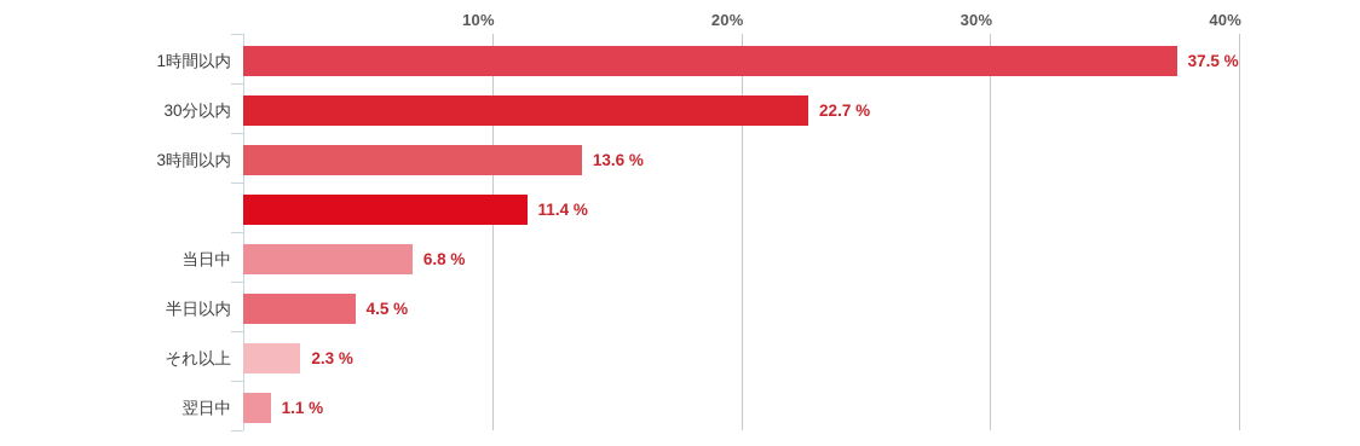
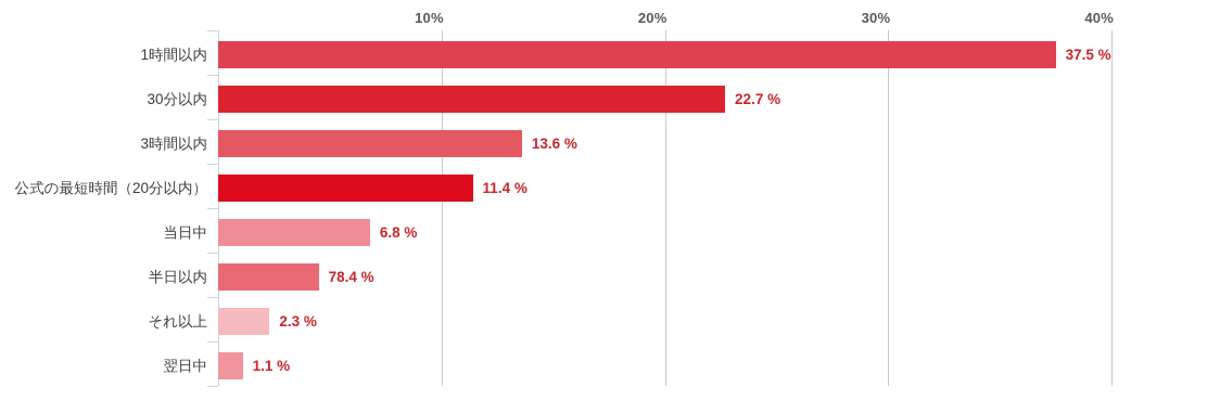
  10%
  20%
  30%
  40%
  1時間以内
  37.5 %
  30分以内
  22.7 %
  3時間以内
  13.6 %
+ 公式の最短時間（20分以内）
  11.4 %
  当日中
  6.8 %
  半日以内
- 4.5 %
+ 78.4 %
  それ以上
  2.3 %
  翌日中
  1.1 %
